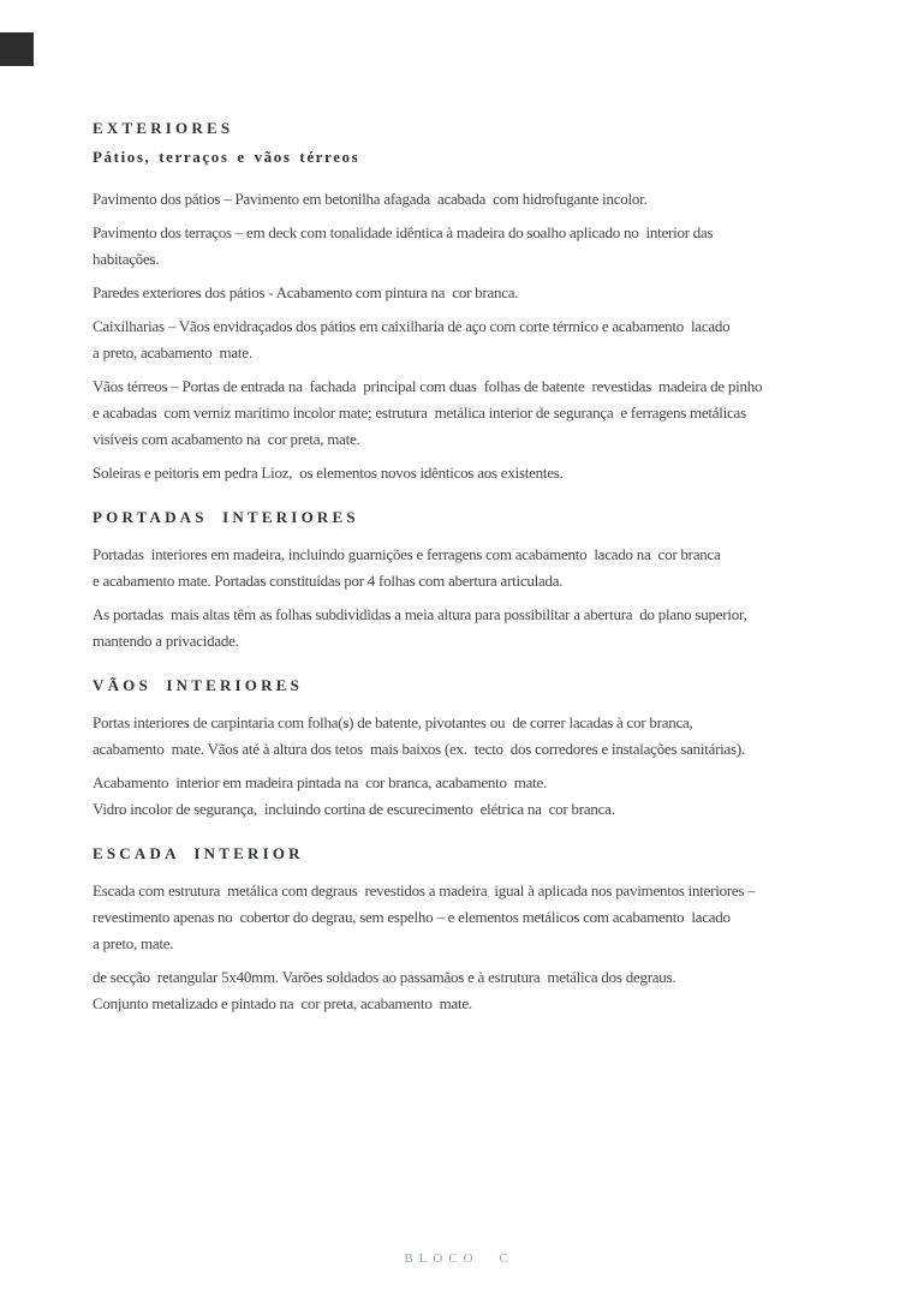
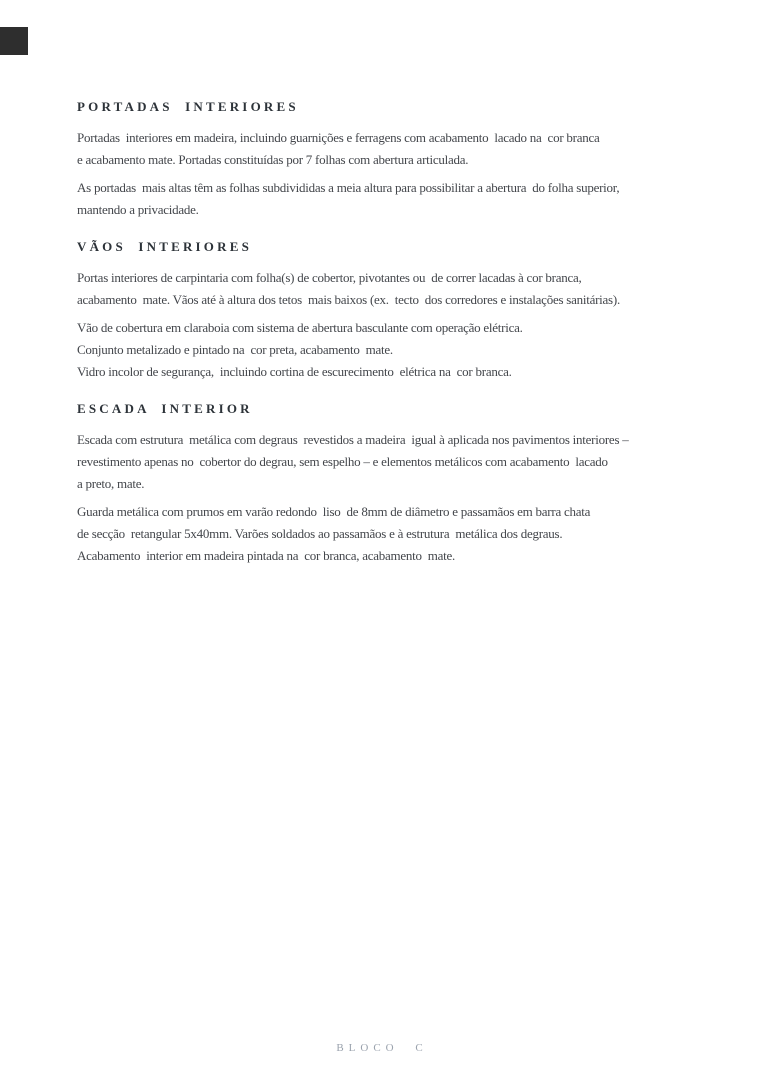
- EXTERIORES
- Pátios, terraços e vãos térreos
- Pavimento dos pátios – Pavimento em betonilha afagada acabada com hidrofugante incolor.
- Pavimento dos terraços – em deck com tonalidade idêntica à madeira do soalho aplicado no interior das
- habitações.
- Paredes exteriores dos pátios - Acabamento com pintura na cor branca.
- Caixilharias – Vãos envidraçados dos pátios em caixilharia de aço com corte térmico e acabamento lacado
- a preto, acabamento mate.
- Vãos térreos – Portas de entrada na fachada principal com duas folhas de batente revestidas madeira de pinho
- e acabadas com verniz marítimo incolor mate; estrutura metálica interior de segurança e ferragens metálicas
- visíveis com acabamento na cor preta, mate.
- Soleiras e peitoris em pedra Lioz, os elementos novos idênticos aos existentes.
  PORTADAS INTERIORES
  Portadas interiores em madeira, incluindo guarnições e ferragens com acabamento lacado na cor branca
- e acabamento mate. Portadas constituídas por 4 folhas com abertura articulada.
+ e acabamento mate. Portadas constituídas por 7 folhas com abertura articulada.
- As portadas mais altas têm as folhas subdivididas a meia altura para possibilitar a abertura do plano superior,
+ As portadas mais altas têm as folhas subdivididas a meia altura para possibilitar a abertura do folha superior,
  mantendo a privacidade.
  VÃOS INTERIORES
- Portas interiores de carpintaria com folha(s) de batente, pivotantes ou de correr lacadas à cor branca,
+ Portas interiores de carpintaria com folha(s) de cobertor, pivotantes ou de correr lacadas à cor branca,
  acabamento mate. Vãos até à altura dos tetos mais baixos (ex. tecto dos corredores e instalações sanitárias).
+ Vão de cobertura em claraboia com sistema de abertura basculante com operação elétrica.
- Acabamento interior em madeira pintada na cor branca, acabamento mate.
+ Conjunto metalizado e pintado na cor preta, acabamento mate.
  Vidro incolor de segurança, incluindo cortina de escurecimento elétrica na cor branca.
  ESCADA INTERIOR
  Escada com estrutura metálica com degraus revestidos a madeira igual à aplicada nos pavimentos interiores –
  revestimento apenas no cobertor do degrau, sem espelho – e elementos metálicos com acabamento lacado
  a preto, mate.
+ Guarda metálica com prumos em varão redondo liso de 8mm de diâmetro e passamãos em barra chata
  de secção retangular 5x40mm. Varões soldados ao passamãos e à estrutura metálica dos degraus.
- Conjunto metalizado e pintado na cor preta, acabamento mate.
+ Acabamento interior em madeira pintada na cor branca, acabamento mate.
  BLOCO C
